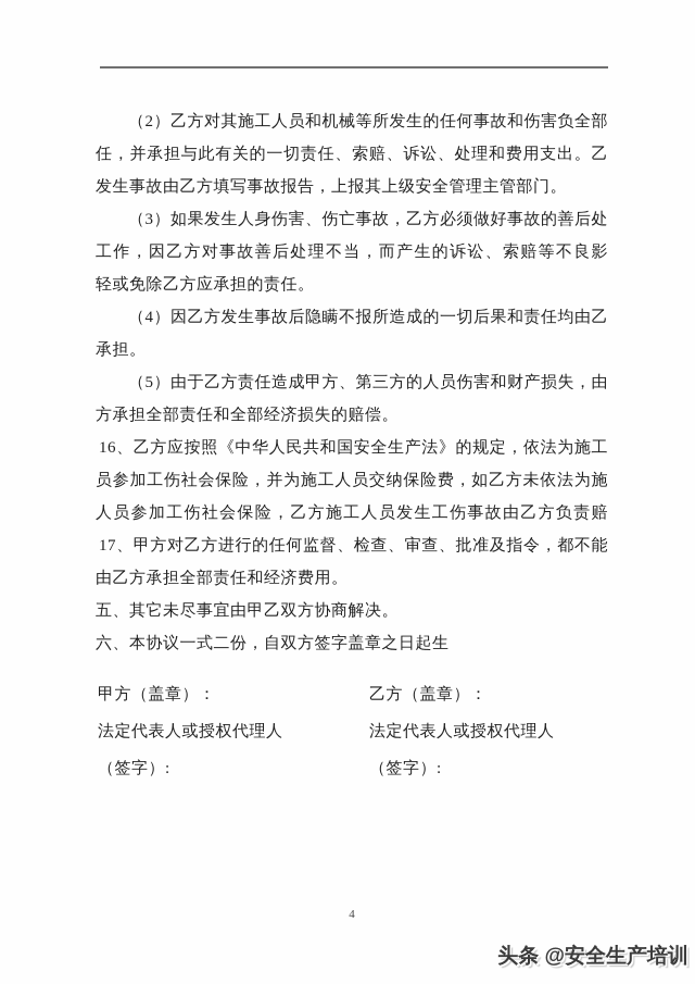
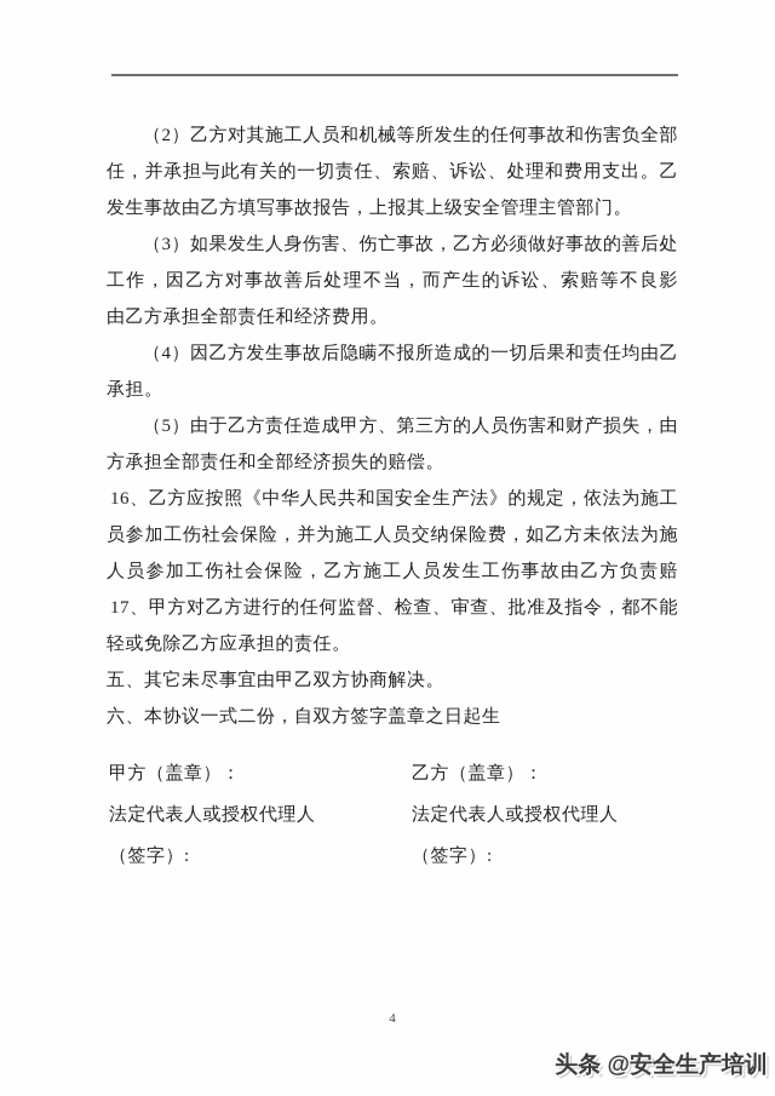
  （2）乙方对其施工人员和机械等所发生的任何事故和伤害负全部
  任，并承担与此有关的一切责任、索赔、诉讼、处理和费用支出。乙
  发生事故由乙方填写事故报告，上报其上级安全管理主管部门。
  （3）如果发生人身伤害、伤亡事故，乙方必须做好事故的善后处
  工作，因乙方对事故善后处理不当，而产生的诉讼、索赔等不良影
- 轻或免除乙方应承担的责任。
+ 由乙方承担全部责任和经济费用。
  （4）因乙方发生事故后隐瞒不报所造成的一切后果和责任均由乙
  承担。
  （5）由于乙方责任造成甲方、第三方的人员伤害和财产损失，由
  方承担全部责任和全部经济损失的赔偿。
  16、乙方应按照《中华人民共和国安全生产法》的规定，依法为施工
  员参加工伤社会保险，并为施工人员交纳保险费，如乙方未依法为施
  人员参加工伤社会保险，乙方施工人员发生工伤事故由乙方负责赔
  17、甲方对乙方进行的任何监督、检查、审查、批准及指令，都不能
- 由乙方承担全部责任和经济费用。
+ 轻或免除乙方应承担的责任。
  五、其它未尽事宜由甲乙双方协商解决。
  六、本协议一式二份，自双方签字盖章之日起生
  甲方（盖章）：
  法定代表人或授权代理人
  （签字）:
  乙方（盖章）：
  法定代表人或授权代理人
  （签字）:
  4
  头条 @安全生产培训
